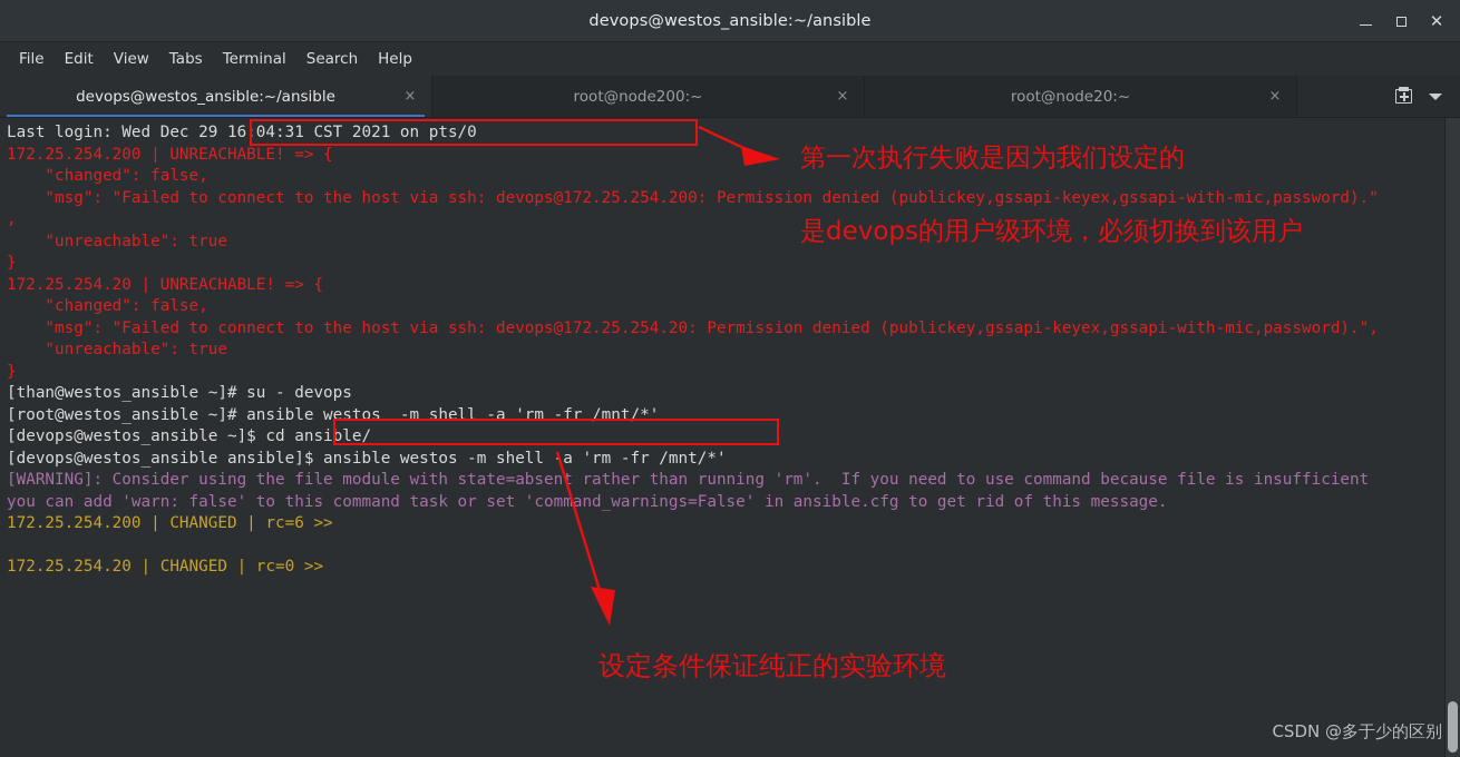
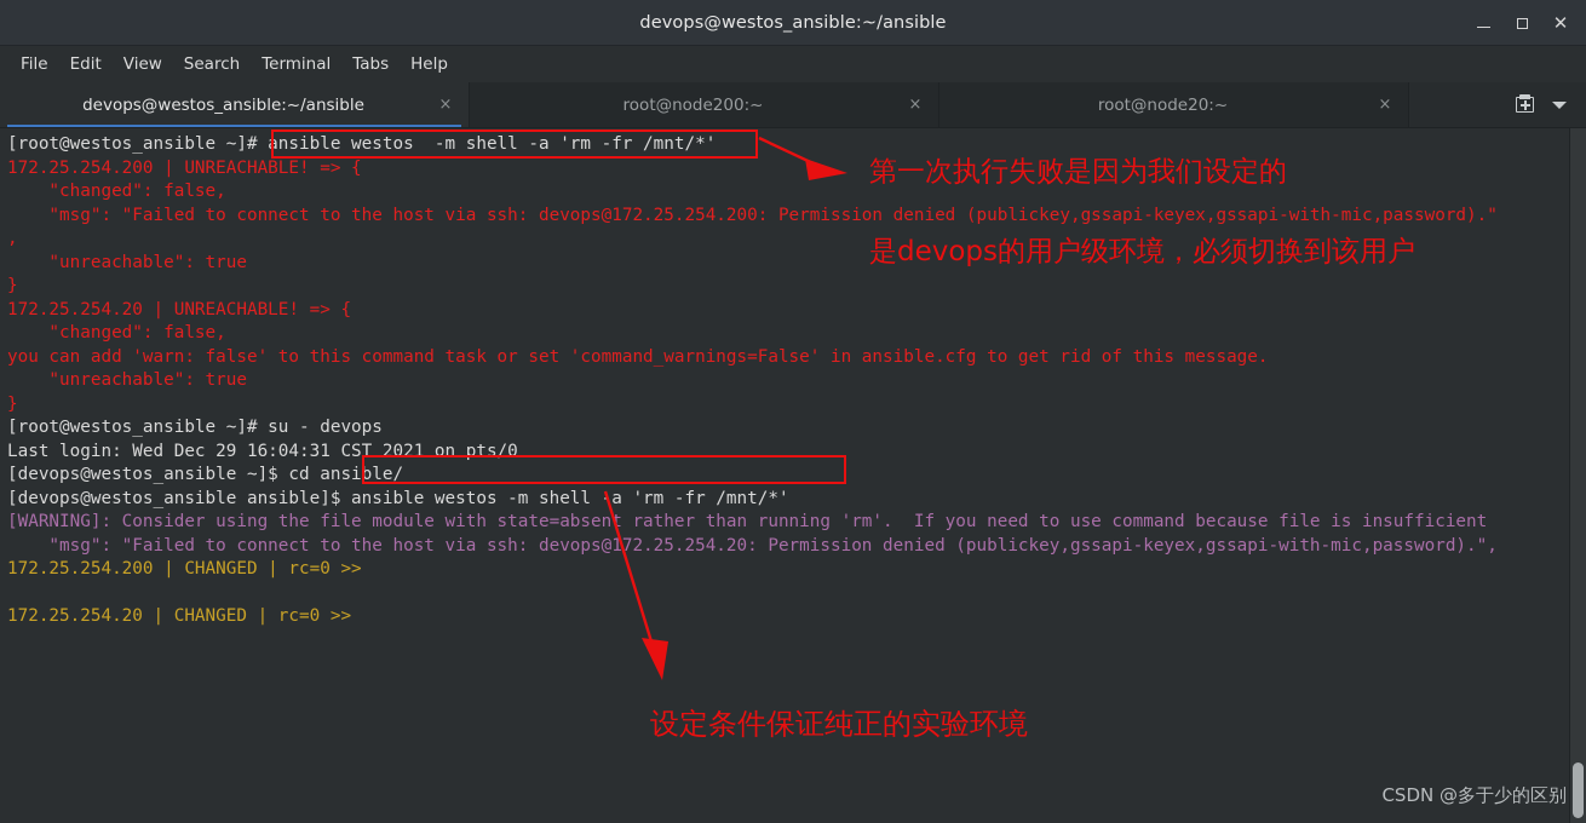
  devops@westos_ansible:~/ansible
  ✕
  File
  Edit
  View
- Tabs
+ Search
  Terminal
- Search
+ Tabs
  Help
  devops@westos_ansible:~/ansible
  ×
  root@node200:~
  ×
  root@node20:~
  ×
- Last login: Wed Dec 29 16:04:31 CST 2021 on pts/0
+ [root@westos_ansible ~]# ansible westos -m shell -a 'rm -fr /mnt/*'
  172.25.254.200 | UNREACHABLE! => {
  "changed": false,
  "msg": "Failed to connect to the host via ssh: devops@172.25.254.200: Permission denied (publickey,gssapi-keyex,gssapi-with-mic,password)."
  ,
  "unreachable": true
  }
  172.25.254.20 | UNREACHABLE! => {
  "changed": false,
- "msg": "Failed to connect to the host via ssh: devops@172.25.254.20: Permission denied (publickey,gssapi-keyex,gssapi-with-mic,password).",
+ you can add 'warn: false' to this command task or set 'command_warnings=False' in ansible.cfg to get rid of this message.
  "unreachable": true
  }
- [than@westos_ansible ~]# su - devops
+ [root@westos_ansible ~]# su - devops
- [root@westos_ansible ~]# ansible westos -m shell -a 'rm -fr /mnt/*'
+ Last login: Wed Dec 29 16:04:31 CST 2021 on pts/0
  [devops@westos_ansible ~]$ cd ansible/
  [devops@westos_ansible ansible]$ ansible westos -m shella 'rm -fr /mnt/*'
  [WARNING]: Consider using the file module with state=absent rather than running 'rm'. If you need to use command because file is insufficient
- you can add 'warn: false' to this command task or set 'command_warnings=False' in ansible.cfg to get rid of this message.
+ "msg": "Failed to connect to the host via ssh: devops@172.25.254.20: Permission denied (publickey,gssapi-keyex,gssapi-with-mic,password).",
- 172.25.254.200 | CHANGED | rc=6 >>
+ 172.25.254.200 | CHANGED | rc=0 >>
  172.25.254.20 | CHANGED | rc=0 >>
  第一次执行失败是因为我们设定的
  是devops的用户级环境，必须切换到该用户
  设定条件保证纯正的实验环境
  CSDN @多于少的区别
